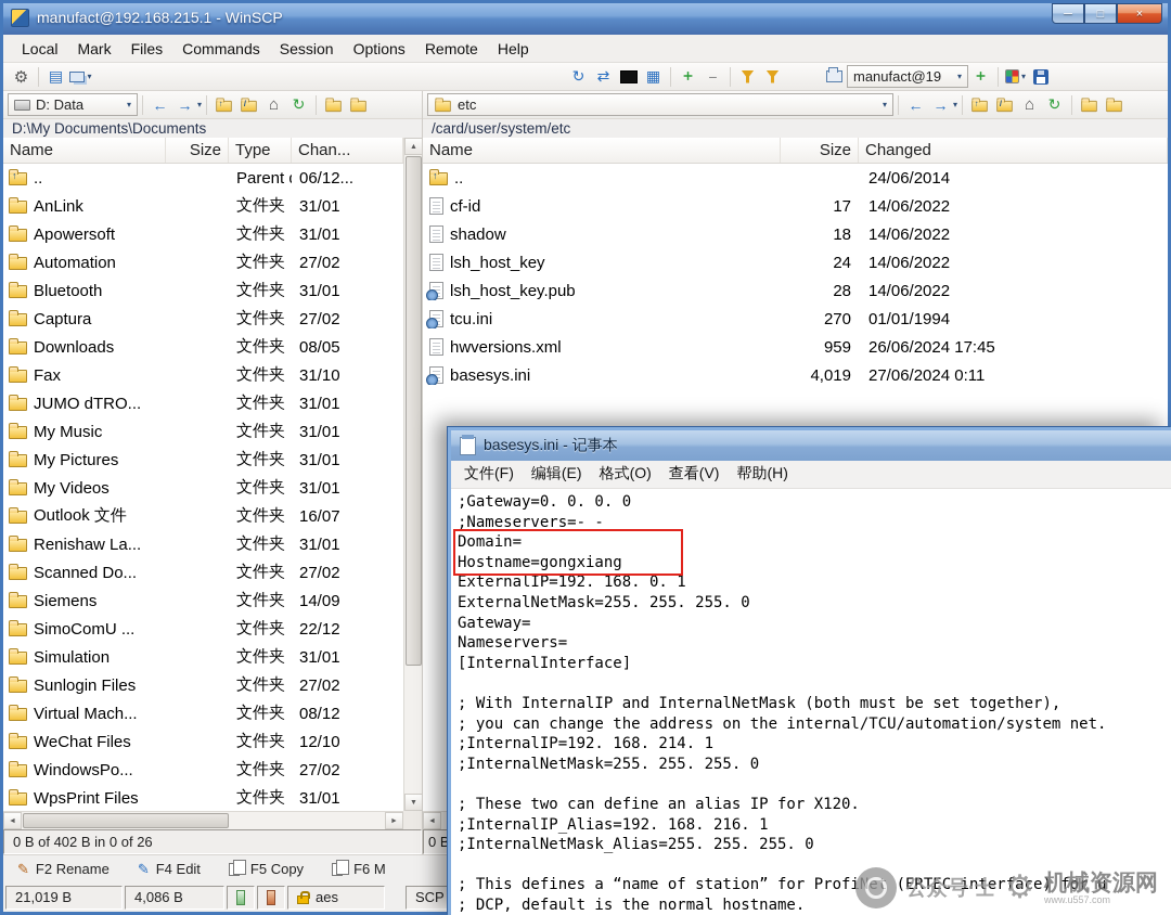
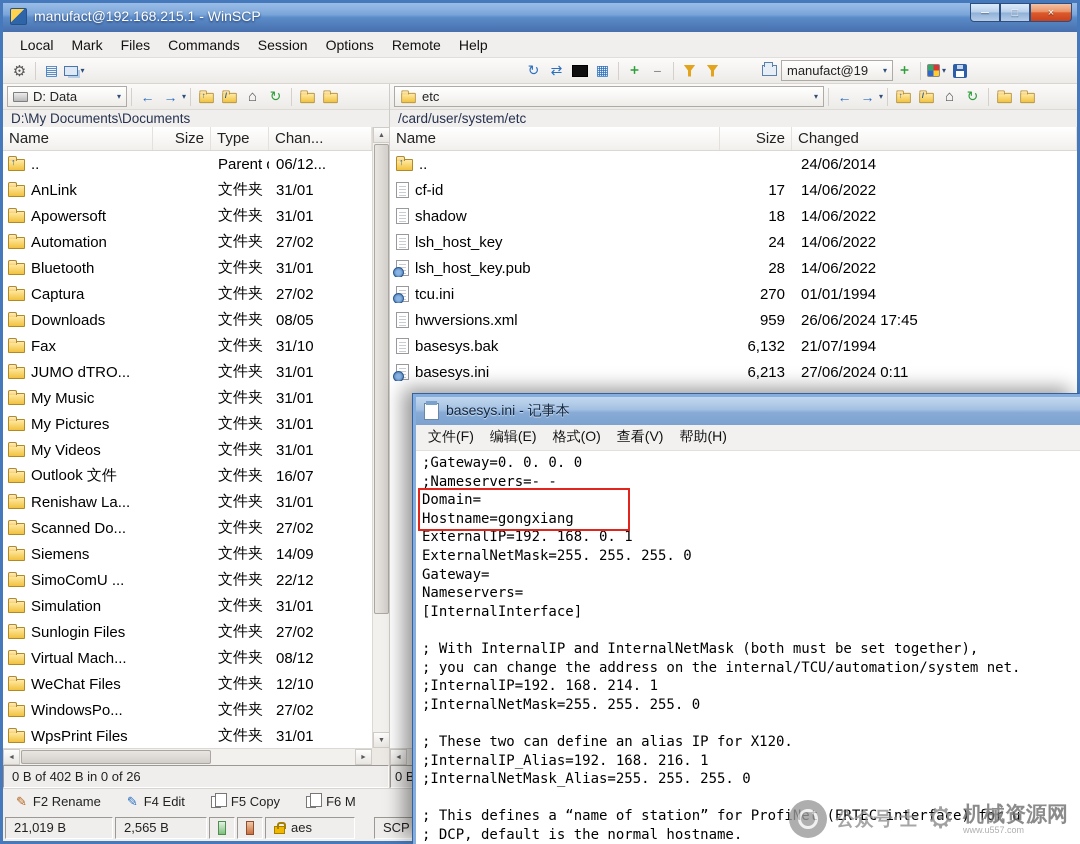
  manufact@192.168.215.1 - WinSCP
  ─
  □
  ×
  Local
  Mark
  Files
  Commands
  Session
  Options
  Remote
  Help
  ⚙
  ▤
  ▾
  ↻
  ⇄
  ▦
  ＋
  −
  manufact@19
  ▾
  ＋
  ▾
  D: Data
  ▾
  ←
  →
  ▾
  ↑
  /
  ⌂
  ↻
  etc
  ▾
  ←
  →
  ▾
  ↑
  /
  ⌂
  ↻
  D:\My Documents\Documents
  /card/user/system/etc
  Name
  Size
  Type
  Chan...
  Name
  Size
  Changed
  ↑
  ..
  06/12...
  AnLink
  文件夹
  31/01
  Apowersoft
  文件夹
  31/01
  Automation
  文件夹
  27/02
  Bluetooth
  文件夹
  31/01
  Captura
  文件夹
  27/02
  Downloads
  文件夹
  08/05
  Fax
  文件夹
  31/10
  JUMO dTRO...
  文件夹
  31/01
  My Music
  文件夹
  31/01
  My Pictures
  文件夹
  31/01
  My Videos
  文件夹
  31/01
  Outlook 文件
  文件夹
  16/07
  Renishaw La...
  文件夹
  31/01
  Scanned Do...
  文件夹
  27/02
  Siemens
  文件夹
  14/09
  SimoComU ...
  文件夹
  22/12
  Simulation
  文件夹
  31/01
  Sunlogin Files
  文件夹
  27/02
  Virtual Mach...
  文件夹
  08/12
  WeChat Files
  文件夹
  12/10
  WindowsPo...
  文件夹
  27/02
  WpsPrint Files
  文件夹
  31/01
  ↑
  ..
  24/06/2014
  cf-id
  17
  14/06/2022
  shadow
  18
  14/06/2022
  lsh_host_key
  24
  14/06/2022
  lsh_host_key.pub
  28
  14/06/2022
  tcu.ini
  270
  01/01/1994
  hwversions.xml
  959
  26/06/2024 17:45
+ basesys.bak
+ 6,132
+ 21/07/1994
  basesys.ini
- 4,019
+ 6,213
  27/06/2024 0:11
  0 B of 402 B in 0 of 26
  ✎
  F2 Rename
  ✎
  F4 Edit
  F5 Copy
  F6 M
  21,019 B
- 4,086 B
+ 2,565 B
  aes
  SCP
  basesys.ini - 记事本
  文件(F)
  编辑(E)
  格式(O)
  查看(V)
  帮助(H)
  ;Gateway=0. 0. 0. 0
  ;Nameservers=- -
  Domain=
  Hostname=gongxiang
  ExternalIP=192. 168. 0. 1
  ExternalNetMask=255. 255. 255. 0
  Gateway=
  Nameservers=
  [InternalInterface]
  ; With InternalIP and InternalNetMask (both must be set together),
  ; you can change the address on the internal/TCU/automation/system net.
  ;InternalIP=192. 168. 214. 1
  ;InternalNetMask=255. 255. 255. 0
  ; These two can define an alias IP for X120.
  ;InternalIP_Alias=192. 168. 216. 1
  ;InternalNetMask_Alias=255. 255. 255. 0
  ; This defines a “name of station” for ProfiNet (ERTEC interface) for u
  ; DCP, default is the normal hostname.
  公众号·士
  ⚙
  机械资源网
  www.u557.com
